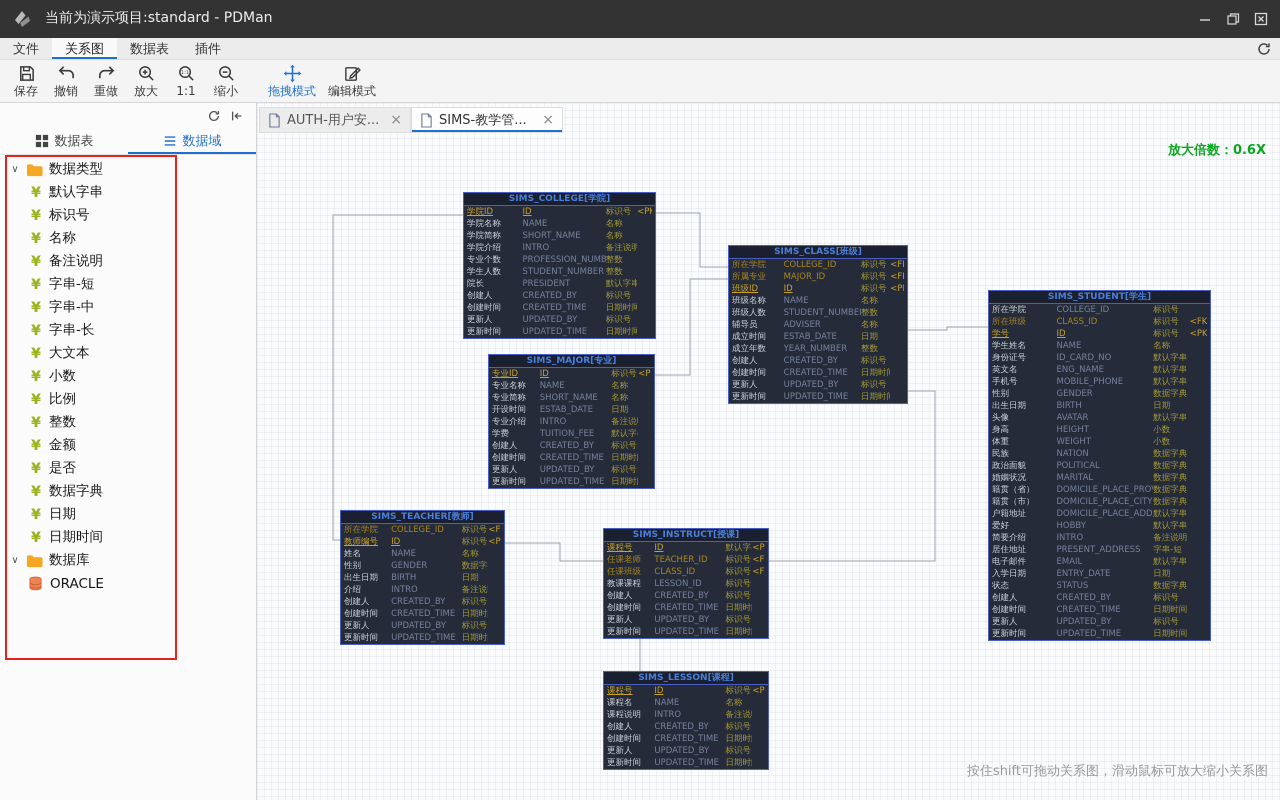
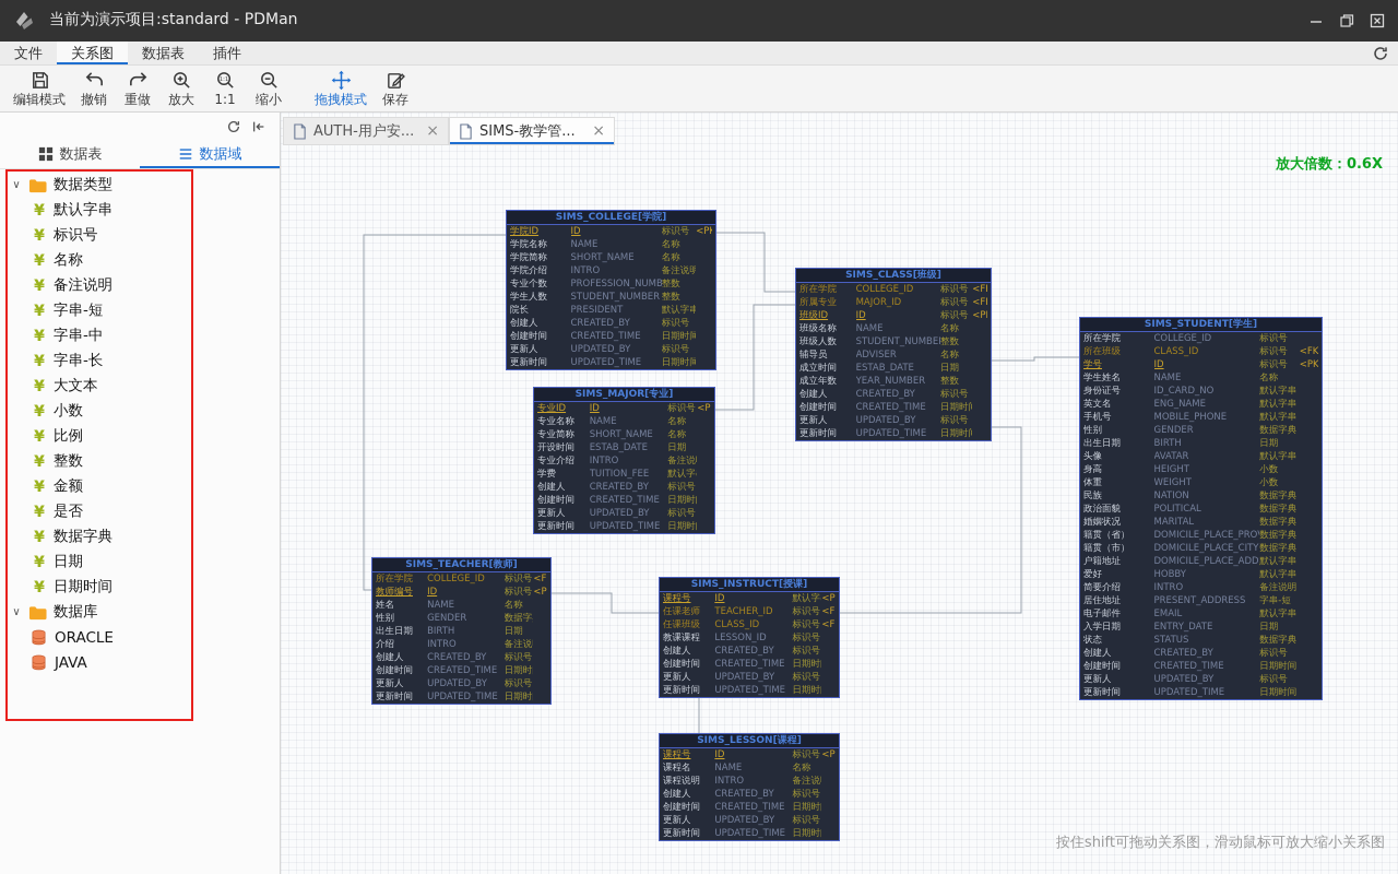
  当前为演示项目:standard - PDMan
  文件
  关系图
  数据表
  插件
- 保存
+ 编辑模式
  撤销
  重做
  放大
  1:1
  缩小
  拖拽模式
- 编辑模式
+ 保存
  数据表
  数据域
  ∨
  数据类型
  ¥
  默认字串
  ¥
  标识号
  ¥
  名称
  ¥
  备注说明
  ¥
  字串-短
  ¥
  字串-中
  ¥
  字串-长
  ¥
  大文本
  ¥
  小数
  ¥
  比例
  ¥
  整数
  ¥
  金额
  ¥
  是否
  ¥
  数据字典
  ¥
  日期
  ¥
  日期时间
  ∨
  数据库
  ORACLE
+ JAVA
  SIMS_COLLEGE[学院]
  学院ID
  ID
  标识号
  学院名称
  NAME
  名称
  学院简称
  SHORT_NAME
  名称
  学院介绍
  INTRO
  备注说明
  专业个数
  PROFESSION_NUMB
  整数
  学生人数
  STUDENT_NUMBER
  整数
  院长
  PRESIDENT
  默认字串
  创建人
  CREATED_BY
  标识号
  创建时间
  CREATED_TIME
  日期时间
  更新人
  UPDATED_BY
  标识号
  更新时间
  UPDATED_TIME
  日期时间
  SIMS_CLASS[班级]
  所在学院
  COLLEGE_ID
  标识号
  所属专业
  MAJOR_ID
  标识号
  班级ID
  ID
  标识号
  班级名称
  NAME
  名称
  班级人数
  STUDENT_NUMBE
  整数
  辅导员
  ADVISER
  名称
  成立时间
  ESTAB_DATE
  日期
  成立年数
  YEAR_NUMBER
  整数
  创建人
  CREATED_BY
  标识号
  创建时间
  CREATED_TIME
  日期时
  更新人
  UPDATED_BY
  标识号
  更新时间
  UPDATED_TIME
  日期时
  SIMS_MAJOR[专业]
  专业ID
  ID
  标识号
  专业名称
  NAME
  名称
  专业简称
  SHORT_NAME
  名称
  开设时间
  ESTAB_DATE
  日期
  专业介绍
  INTRO
  备注说
  学费
  TUITION_FEE
  默认字
  创建人
  CREATED_BY
  标识号
  创建时间
  CREATED_TIME
  日期时
  更新人
  UPDATED_BY
  标识号
  更新时间
  UPDATED_TIME
  日期时
  SIMS_STUDENT[学生]
  所在学院
  COLLEGE_ID
  标识号
  所在班级
  CLASS_ID
  标识号
  <FK
  学号
  ID
  标识号
  <PK
  学生姓名
  NAME
  名称
  身份证号
  ID_CARD_NO
  默认字串
  英文名
  ENG_NAME
  默认字串
  手机号
  MOBILE_PHONE
  默认字串
  性别
  GENDER
  数据字典
  出生日期
  BIRTH
  日期
  头像
  AVATAR
  默认字串
  身高
  HEIGHT
  小数
  体重
  WEIGHT
  小数
  民族
  NATION
  数据字典
  政治面貌
  POLITICAL
  数据字典
  婚姻状况
  MARITAL
  数据字典
  籍贯（省）
  DOMICILE_PLACE_PRO
  数据字典
  籍贯（市）
  DOMICILE_PLACE_CITY
  数据字典
  户籍地址
  DOMICILE_PLACE_ADD
  默认字串
  爱好
  HOBBY
  默认字串
  简要介绍
  INTRO
  备注说明
  居住地址
  PRESENT_ADDRESS
  字串-短
  电子邮件
  EMAIL
  默认字串
  入学日期
  ENTRY_DATE
  日期
  状态
  STATUS
  数据字典
  创建人
  CREATED_BY
  标识号
  创建时间
  CREATED_TIME
  日期时间
  更新人
  UPDATED_BY
  标识号
  更新时间
  UPDATED_TIME
  日期时间
  SIMS_TEACHER[教师]
  所在学院
  COLLEGE_ID
  标识号
  教师编号
  ID
  标识号
  姓名
  NAME
  名称
  性别
  GENDER
  数据字
  出生日期
  BIRTH
  日期
  介绍
  INTRO
  备注说
  创建人
  CREATED_BY
  标识号
  创建时间
  CREATED_TIME
  日期时
  更新人
  UPDATED_BY
  标识号
  更新时间
  UPDATED_TIME
  日期时
  SIMS_INSTRUCT[授课]
  课程号
  ID
  默认字
  任课老师
  TEACHER_ID
  标识号
  任课班级
  CLASS_ID
  标识号
  教课课程
  LESSON_ID
  标识号
  创建人
  CREATED_BY
  标识号
  创建时间
  CREATED_TIME
  日期时
  更新人
  UPDATED_BY
  标识号
  更新时间
  UPDATED_TIME
  日期时
  SIMS_LESSON[课程]
  课程号
  ID
  标识号
  课程名
  NAME
  名称
  课程说明
  INTRO
  备注说
  创建人
  CREATED_BY
  标识号
  创建时间
  CREATED_TIME
  日期时
  更新人
  UPDATED_BY
  标识号
  更新时间
  UPDATED_TIME
  日期时
  AUTH-用户安...
  ×
  SIMS-教学管...
  ×
  放大倍数：0.6X
  按住shift可拖动关系图，滑动鼠标可放大缩小关系图
